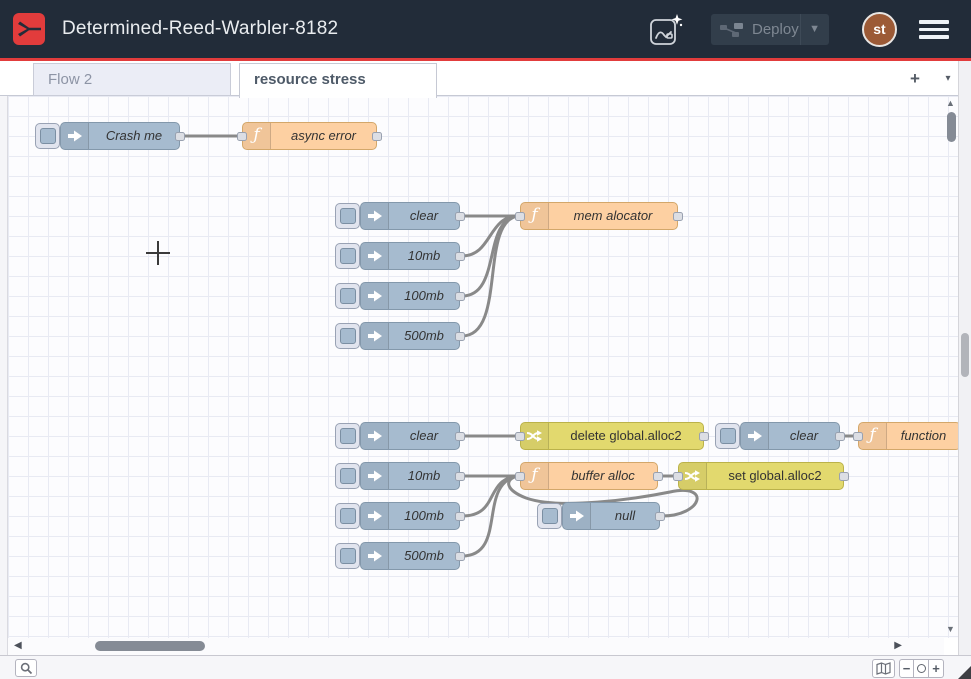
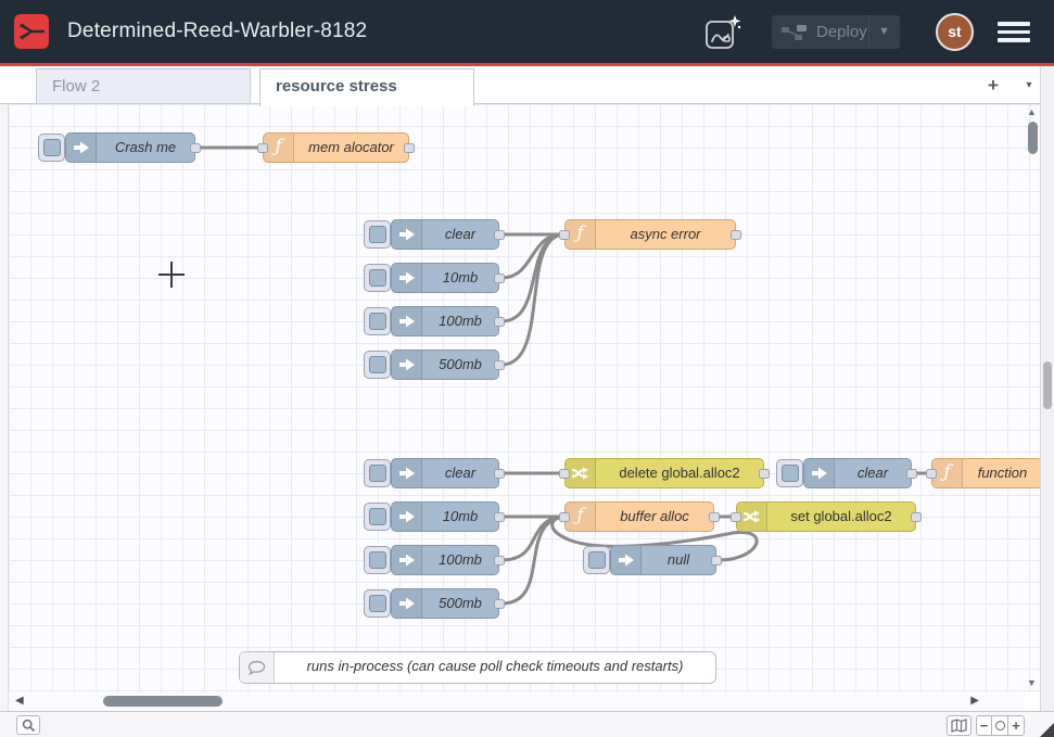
  Determined-Reed-Warbler-8182
  Deploy
  ▼
  st
  Flow 2
  resource stress
  +
  ▾
  Crash me
  ƒ
- async error
+ mem alocator
  clear
  10mb
  100mb
  500mb
  ƒ
- mem alocator
+ async error
  clear
  10mb
  100mb
  500mb
  delete global.alloc2
  ƒ
  buffer alloc
  set global.alloc2
  null
  clear
  ƒ
  function
+ runs in-process (can cause poll check timeouts and restarts)
  ▲
  ▼
  ◀
  ▶
  −
  +
